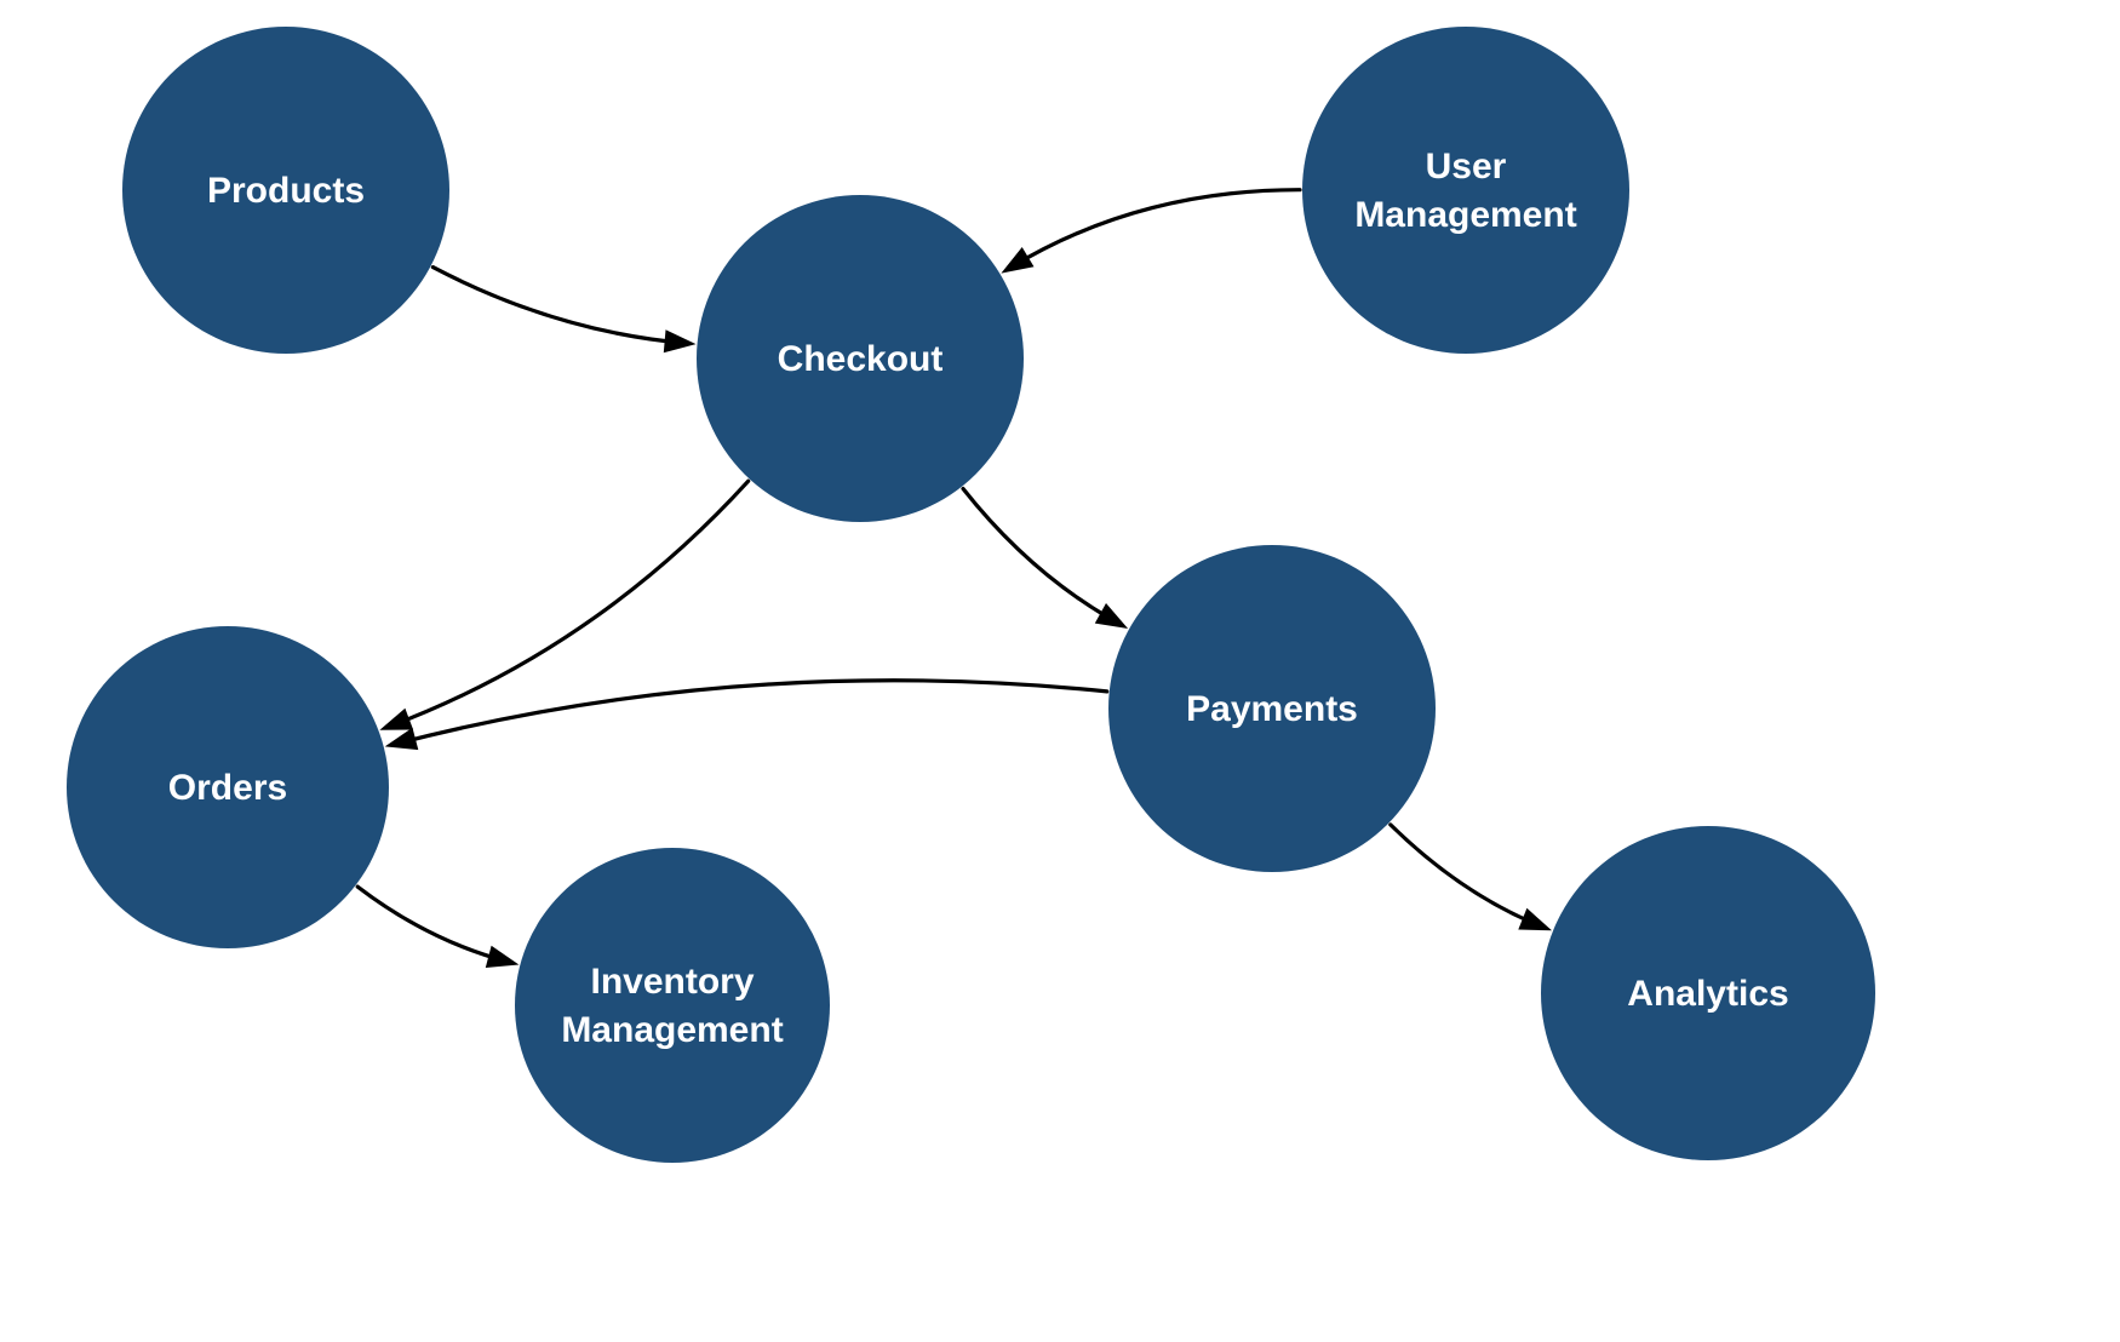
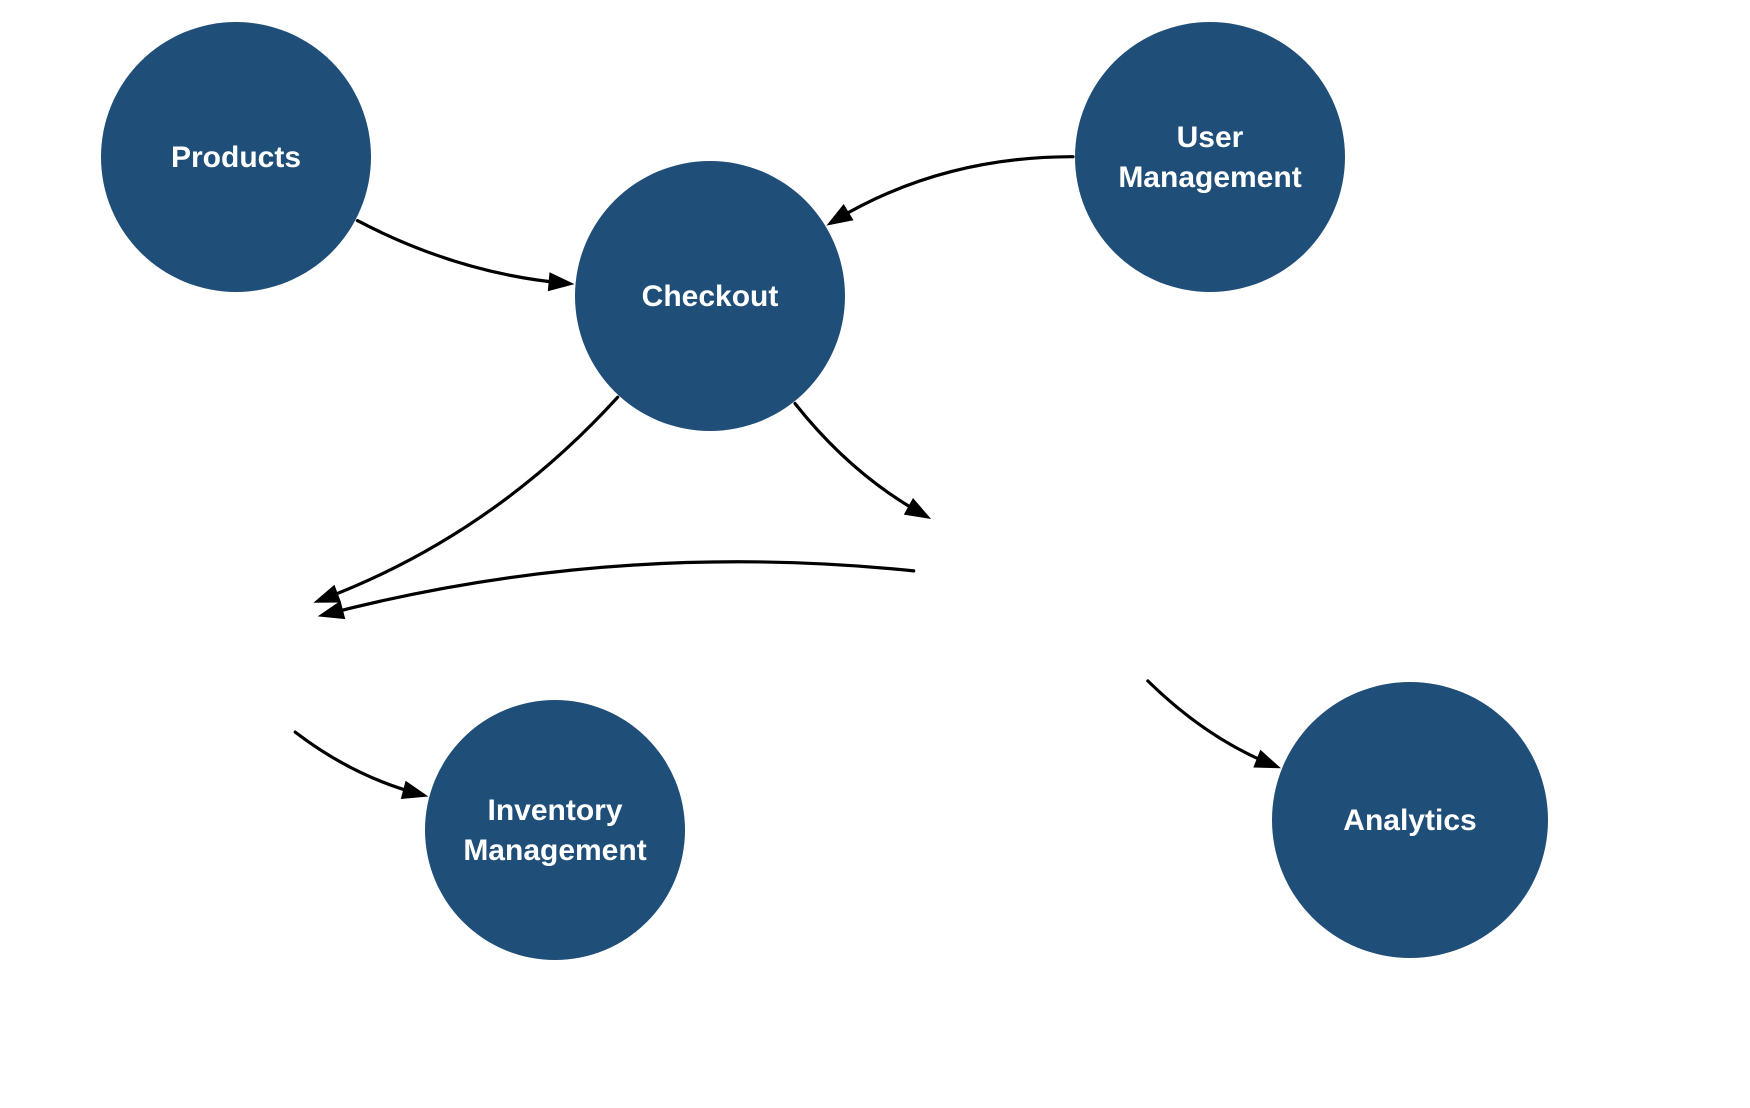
  Products
  Checkout
  User Management
- Orders
- Payments
  Inventory Management
  Analytics
